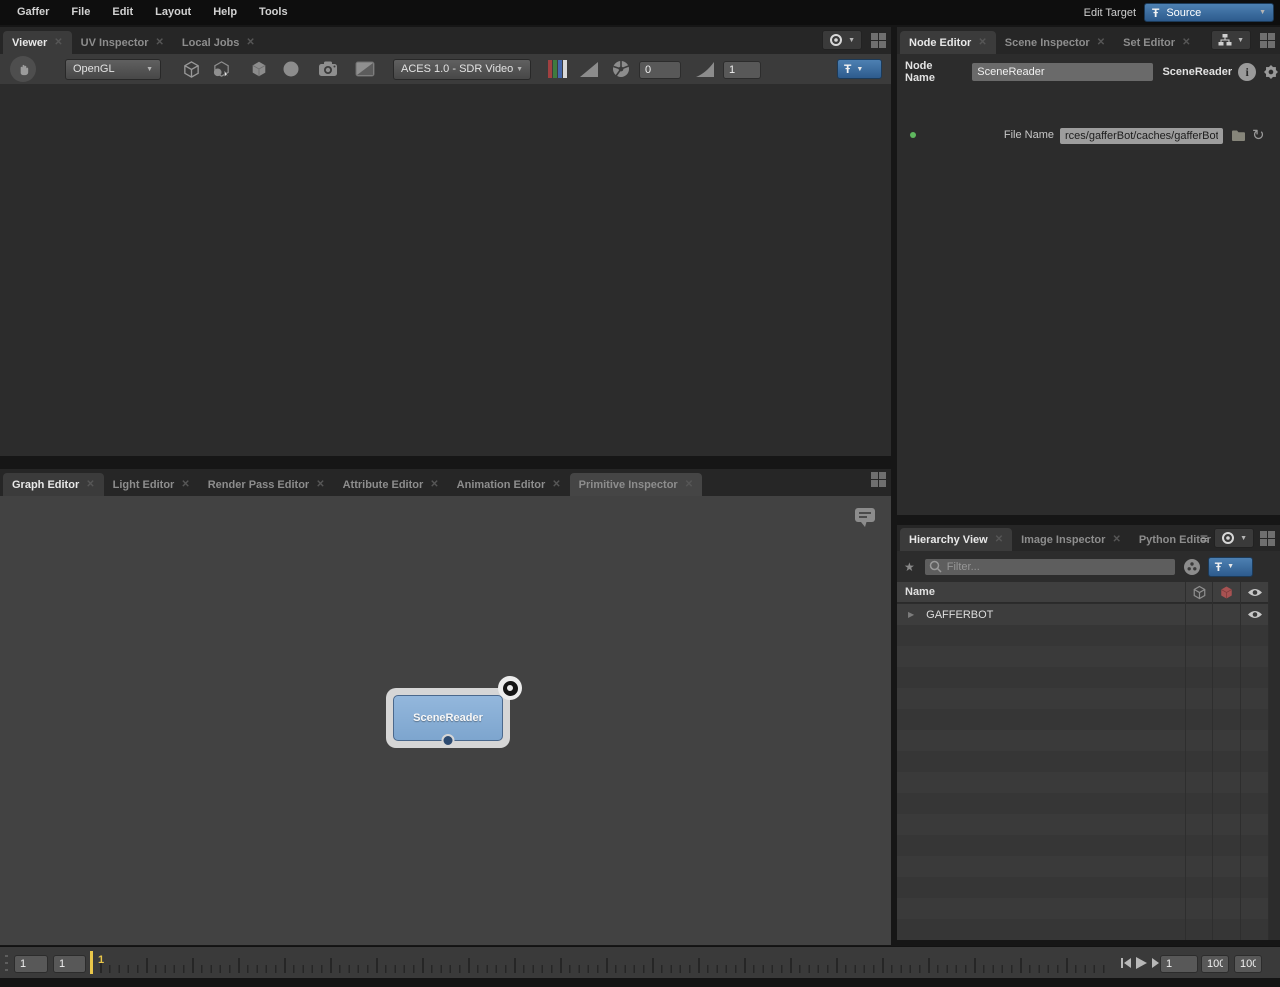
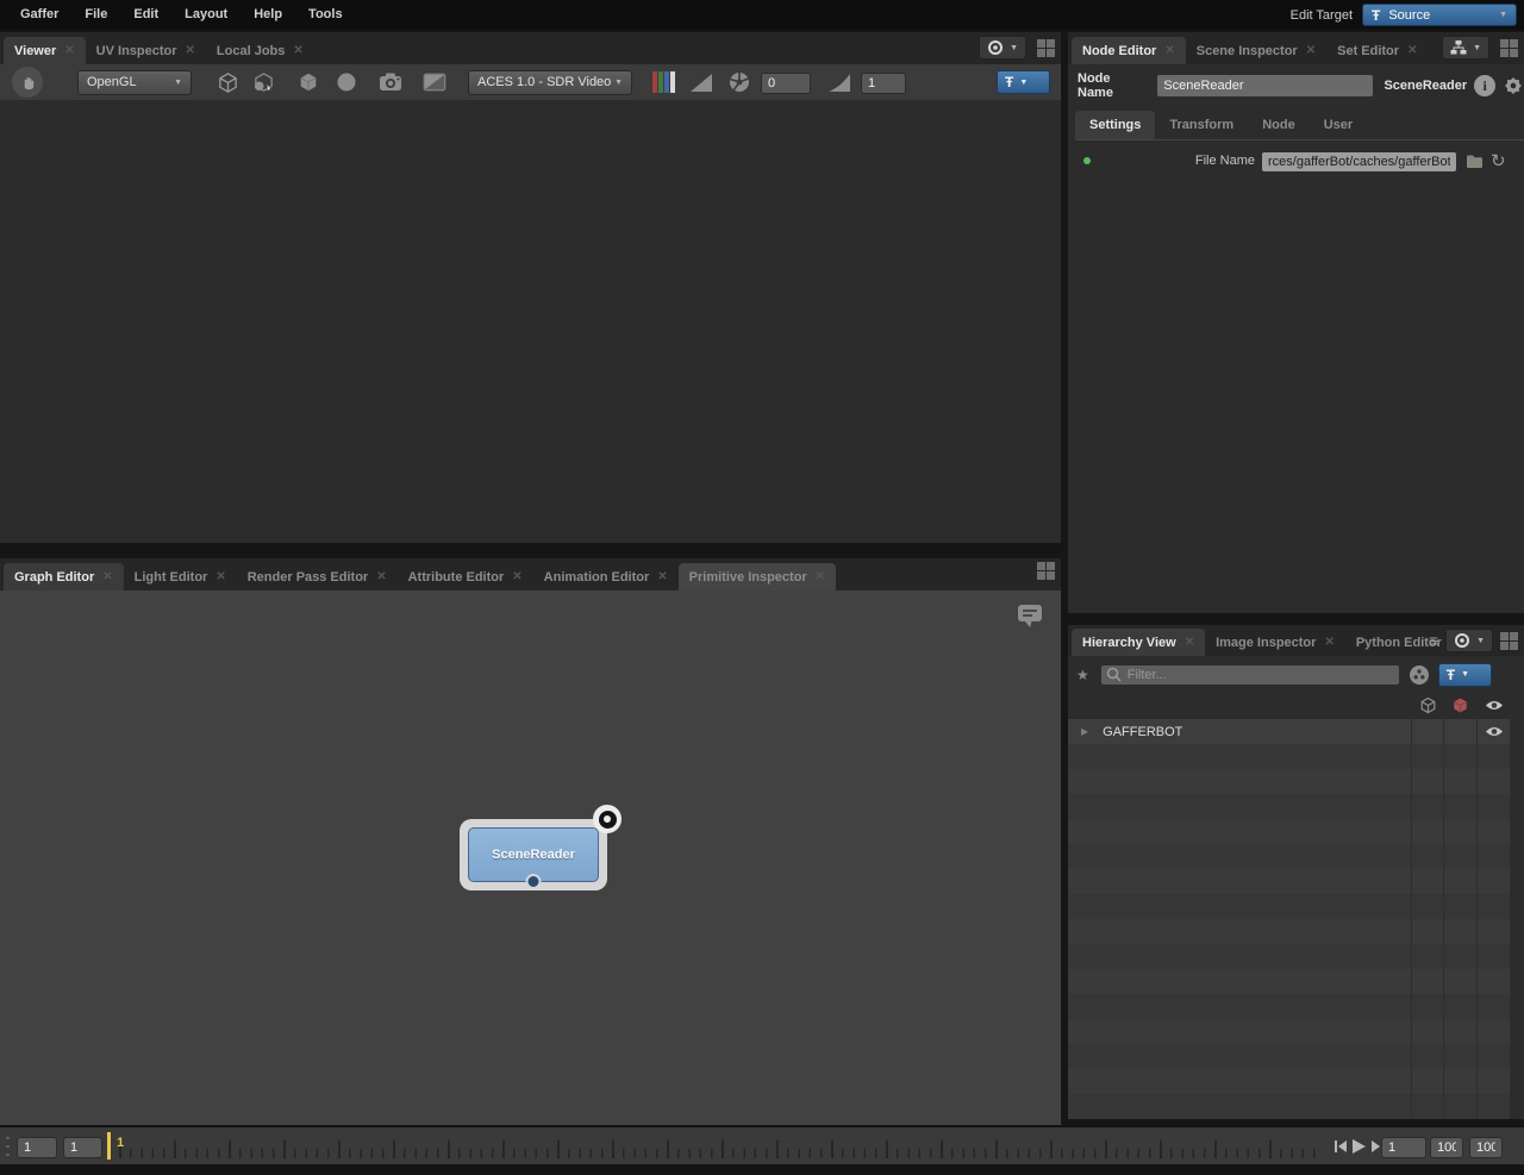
  Gaffer
  File
  Edit
  Layout
  Help
  Tools
  Edit Target
  Ŧ
  Source
  Viewer
  ✕
  UV Inspector
  ✕
  Local Jobs
  ✕
  OpenGL
  ACES 1.0 - SDR Video
  0
  1
  Ŧ
  Graph Editor
  ✕
  Light Editor
  ✕
  Render Pass Editor
  ✕
  Attribute Editor
  ✕
  Animation Editor
  ✕
  Primitive Inspector
  SceneReader
  Node Editor
  ✕
  Scene Inspector
  ✕
  Set Editor
  ✕
  Node Name
  SceneReader
  SceneReader
  i
+ Settings
+ Transform
+ Node
+ User
  File Name
  rces/gafferBot/caches/gafferBot
  ↻
  Hierarchy View
  ✕
  Image Inspector
  ✕
  Python Editor
  ≡
  ★
  Filter...
  Ŧ
- Name
  ▶
  GAFFERBOT
  1
  1
  1
  1
  100
  100
